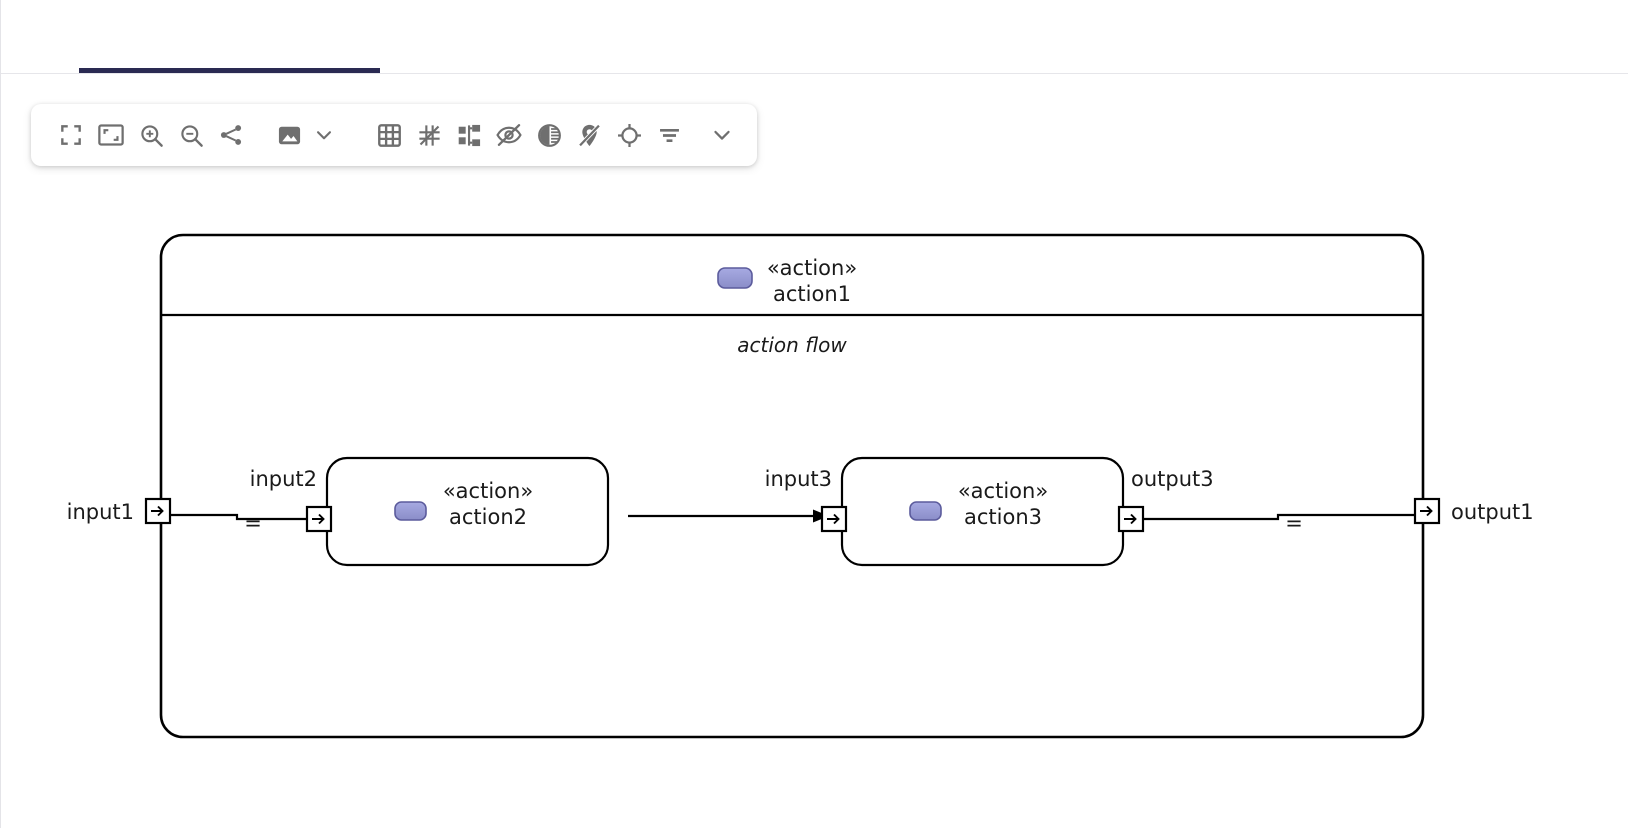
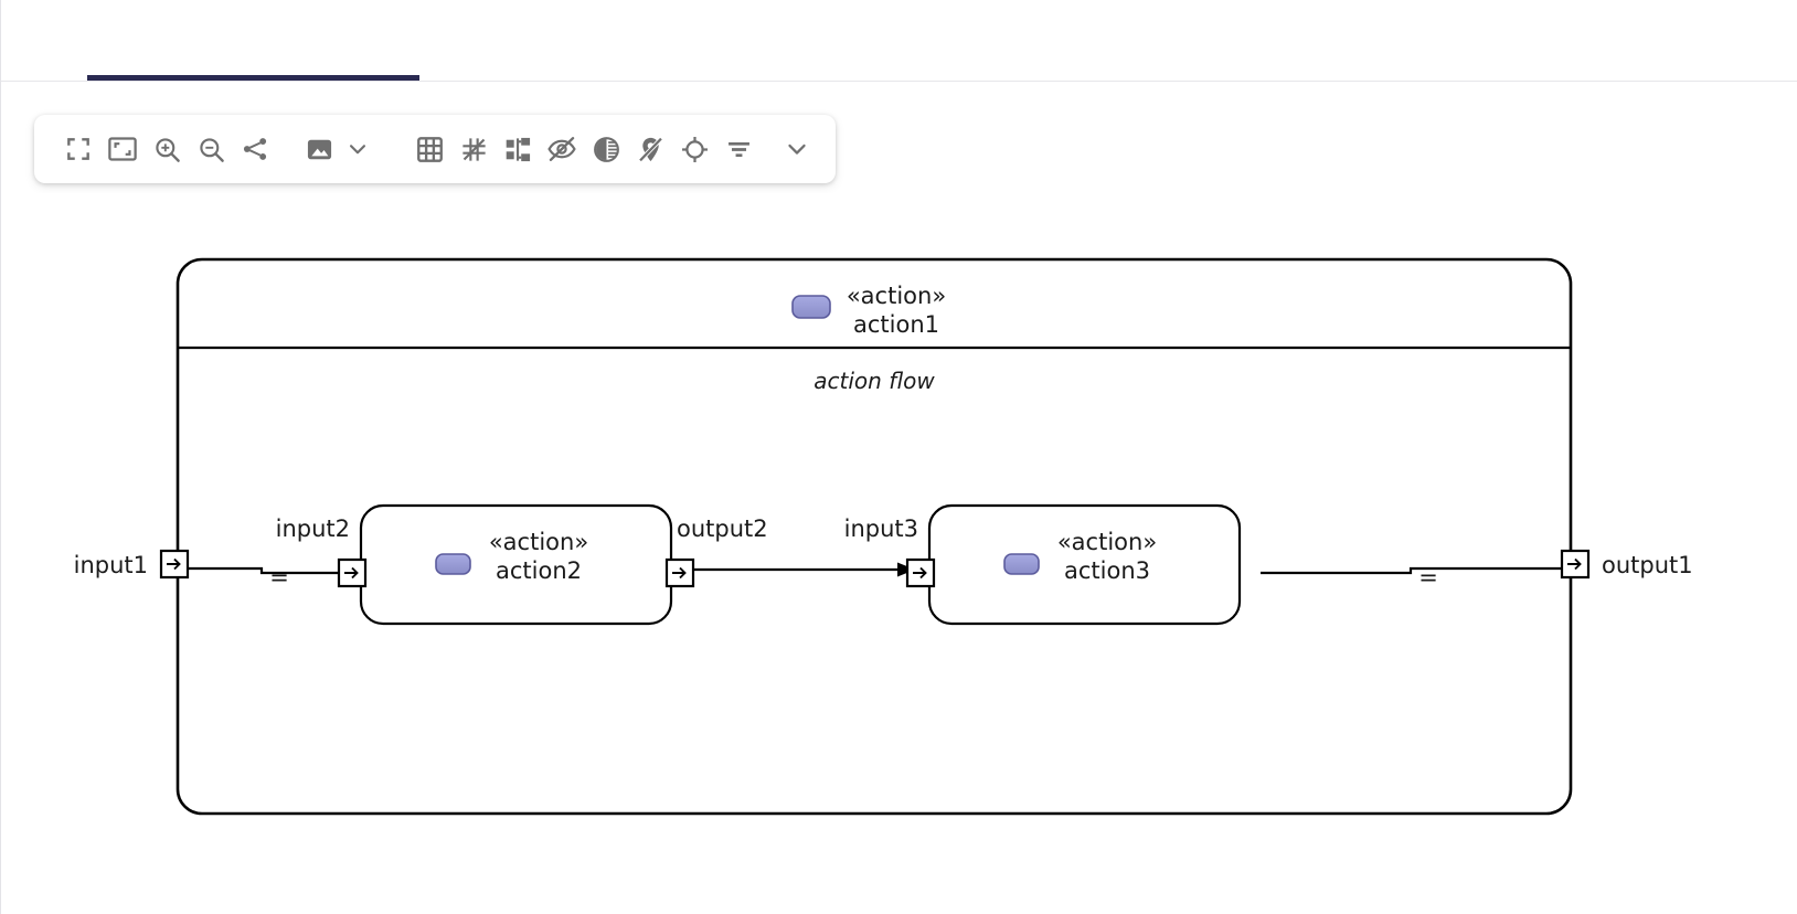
  «action»
  action1
  action flow
  =
  =
  input1
  output1
  «action»
  action2
  input2
+ output2
  «action»
  action3
  input3
- output3
